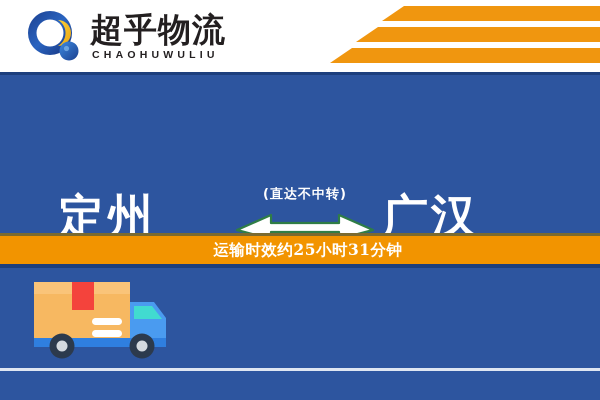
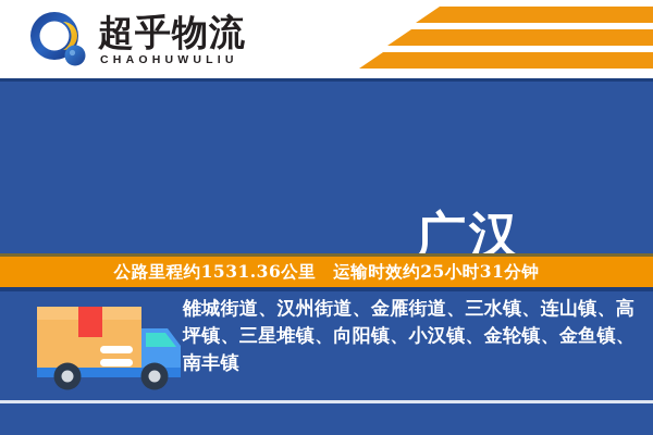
  超乎物流
  CHAOHUWULIU
- 定州
- (直达不中转)
  广汉
+ 公路里程约1531.36公里
  运输时效约25小时31分钟
+ 雒城街道、汉州街道、金雁街道、三水镇、连山镇、高坪镇、三星堆镇、向阳镇、小汉镇、金轮镇、金鱼镇、南丰镇
